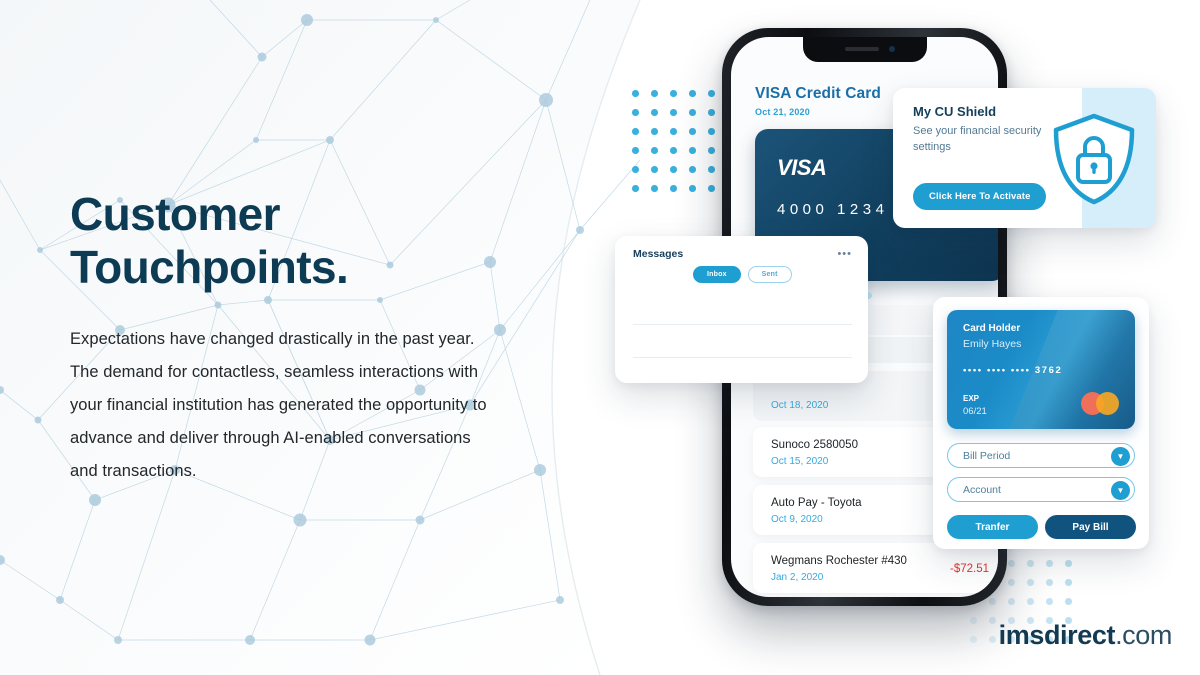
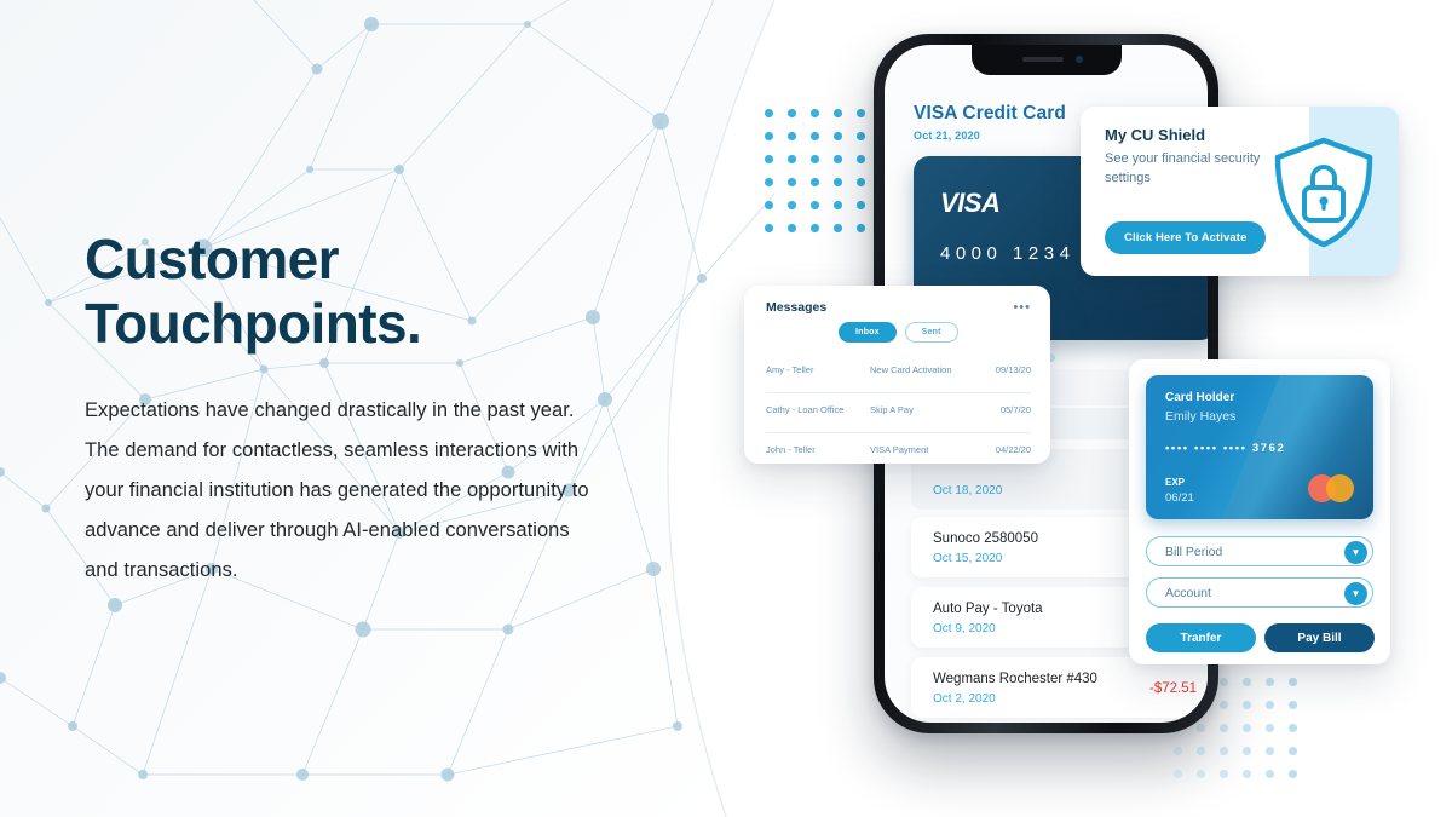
  Customer
  Touchpoints.
  Expectations have changed drastically in the past year. The demand for contactless, seamless interactions with your financial institution has generated the opportunity to advance and deliver through AI-enabled conversations and transactions.
  VISA Credit Card
  Oct 21, 2020
  VISA
  Oct 18, 2020
  Sunoco 2580050
  Oct 15, 2020
  Auto Pay - Toyota
  Oct 9, 2020
  Wegmans Rochester #430
- Jan 2, 2020
+ Oct 2, 2020
  -$72.51
  My CU Shield
  See your financial security settings
  Click Here To Activate
  Messages
  •••
+ Amy - Teller
+ New Card Activation
+ 09/13/20
+ Cathy - Loan Office
+ Skip A Pay
+ 05/7/20
+ John - Teller
+ VISA Payment
+ 04/22/20
  Card Holder
  Emily Hayes
  •••• •••• •••• 3762
  EXP
  06/21
  Bill Period
  ▼
  Account
  ▼
  Tranfer
  Pay Bill
- imsdirect.com
